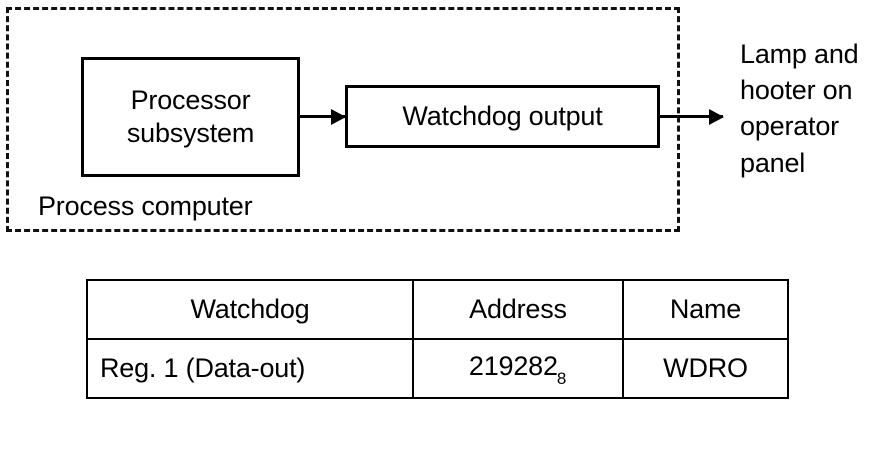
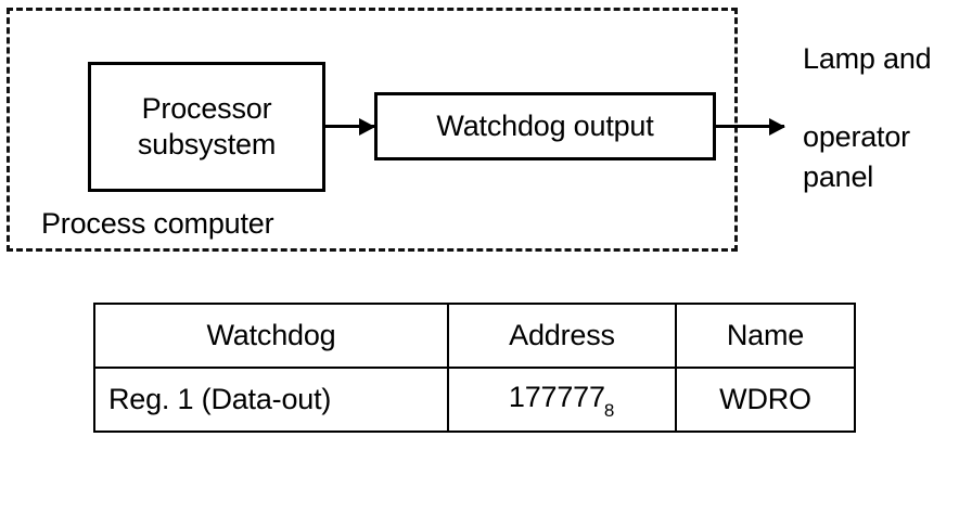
  Processor
  subsystem
  Watchdog output
  Process computer
  Lamp and
- hooter on
  operator
  panel
  Watchdog	Address	Name
- Reg. 1 (Data-out)	2192828	WDRO
+ Reg. 1 (Data-out)	1777778	WDRO
